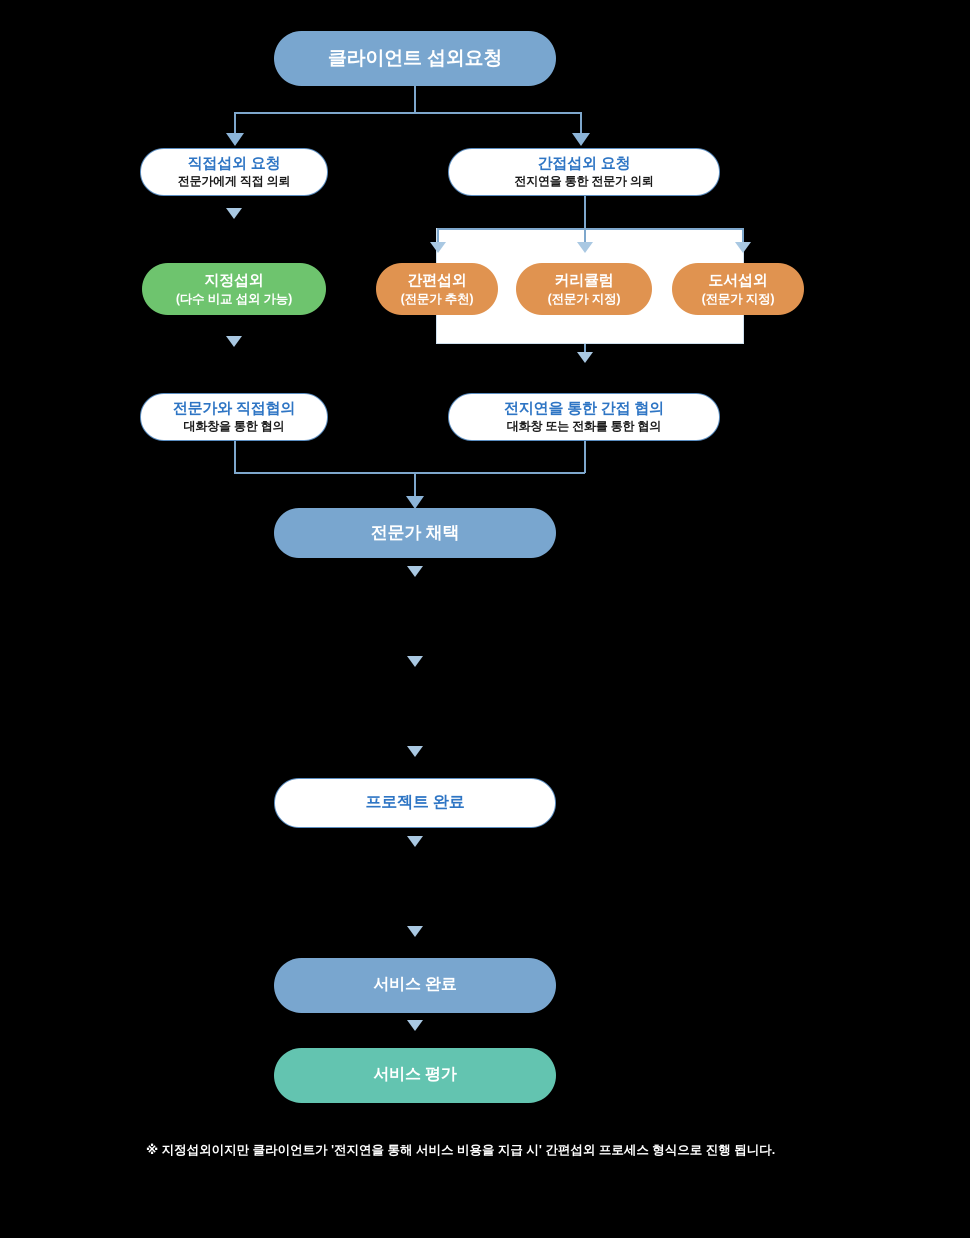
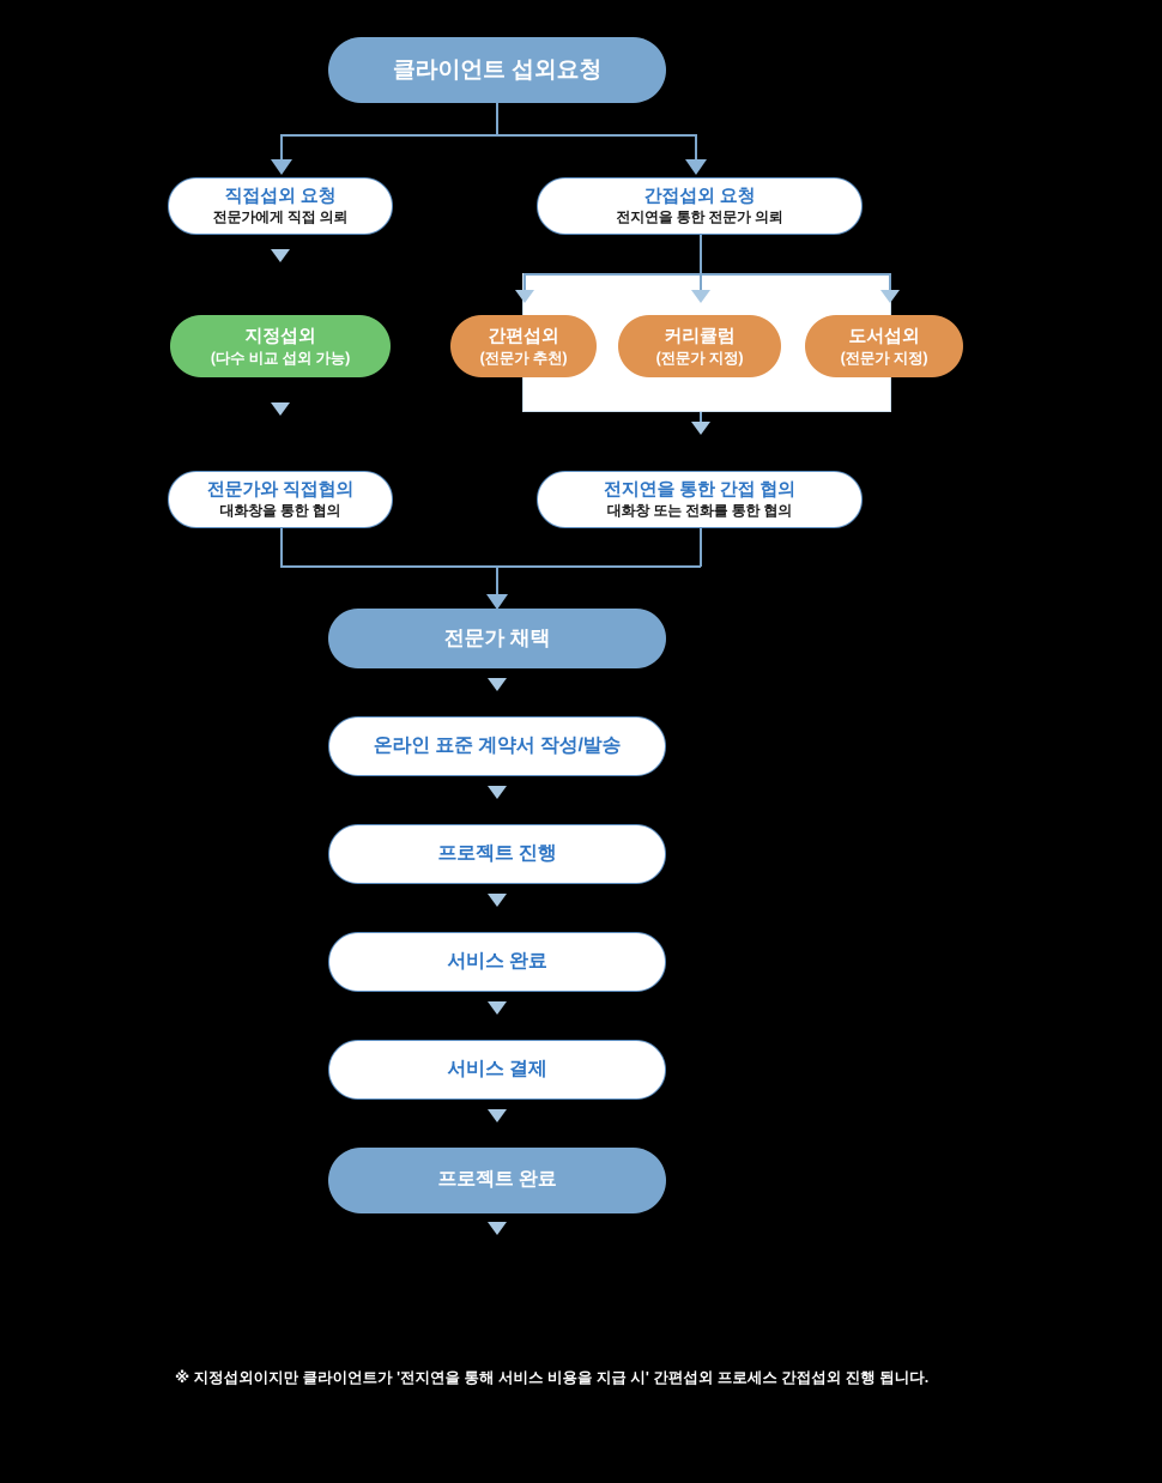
  클라이언트 섭외요청
  직접섭외 요청
  전문가에게 직접 의뢰
  간접섭외 요청
  전지연을 통한 전문가 의뢰
  지정섭외
  (다수 비교 섭외 가능)
  간편섭외
  (전문가 추천)
  커리큘럼
  (전문가 지정)
  도서섭외
  (전문가 지정)
  전문가와 직접협의
  대화창을 통한 협의
  전지연을 통한 간접 협의
  대화창 또는 전화를 통한 협의
  전문가 채택
+ 온라인 표준 계약서 작성/발송
+ 프로젝트 진행
- 프로젝트 완료
+ 서비스 완료
+ 서비스 결제
- 서비스 완료
+ 프로젝트 완료
- 서비스 평가
- ※ 지정섭외이지만 클라이언트가 '전지연을 통해 서비스 비용을 지급 시' 간편섭외 프로세스 형식으로 진행 됩니다.
+ ※ 지정섭외이지만 클라이언트가 '전지연을 통해 서비스 비용을 지급 시' 간편섭외 프로세스 간접섭외 진행 됩니다.
